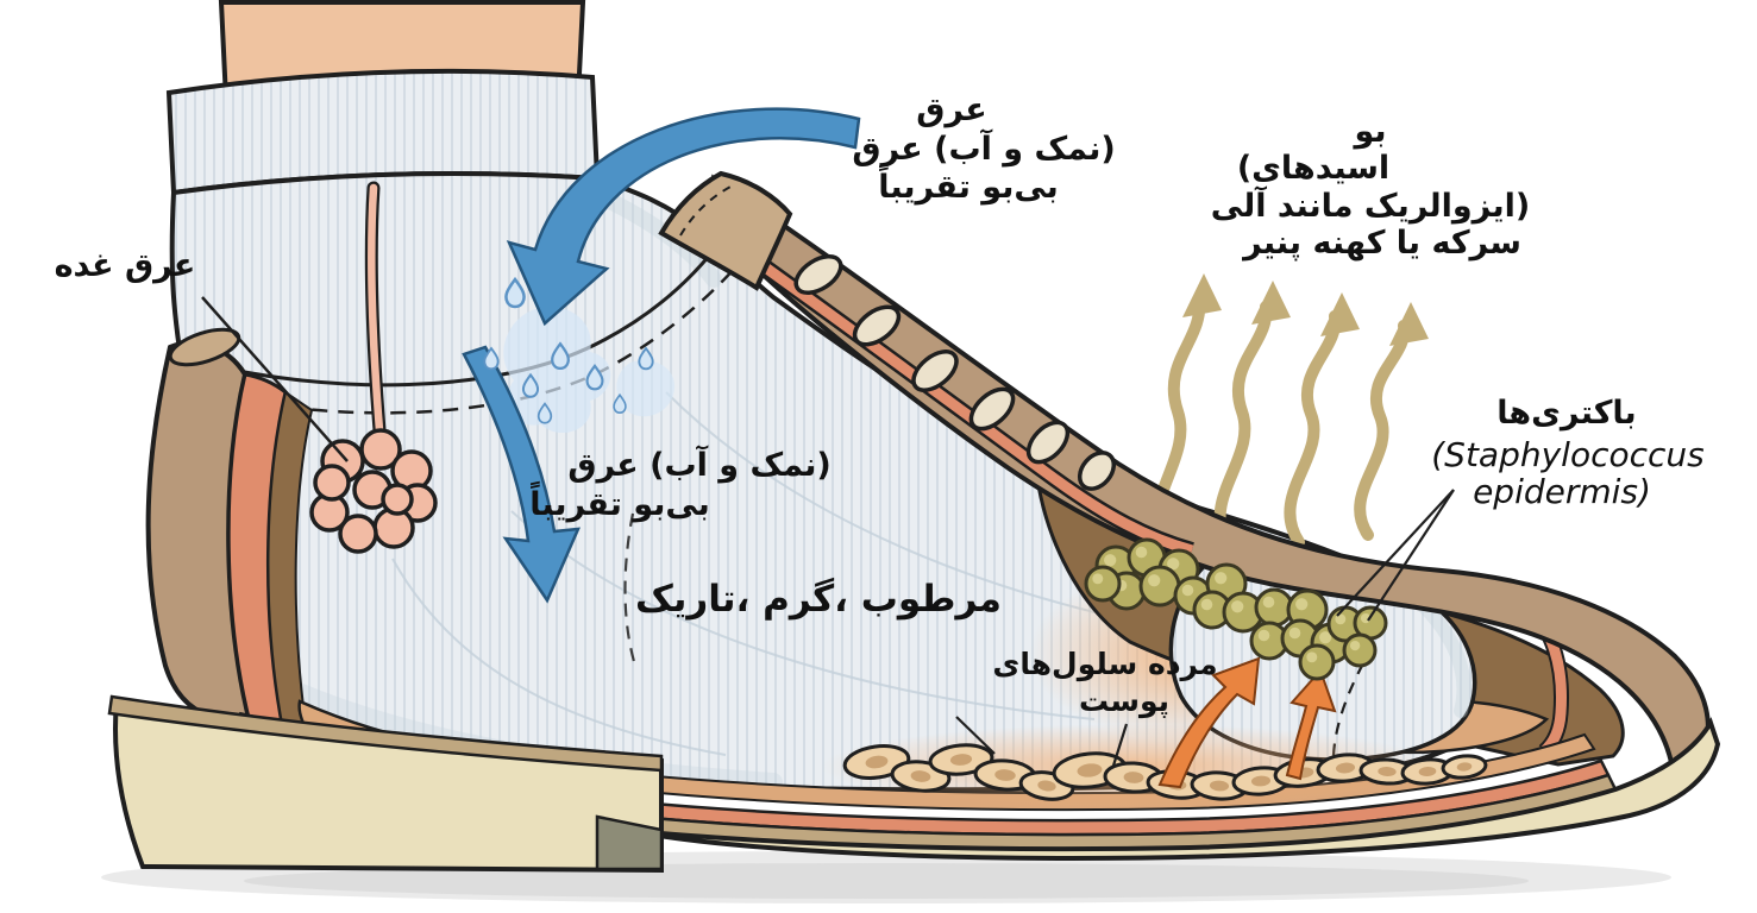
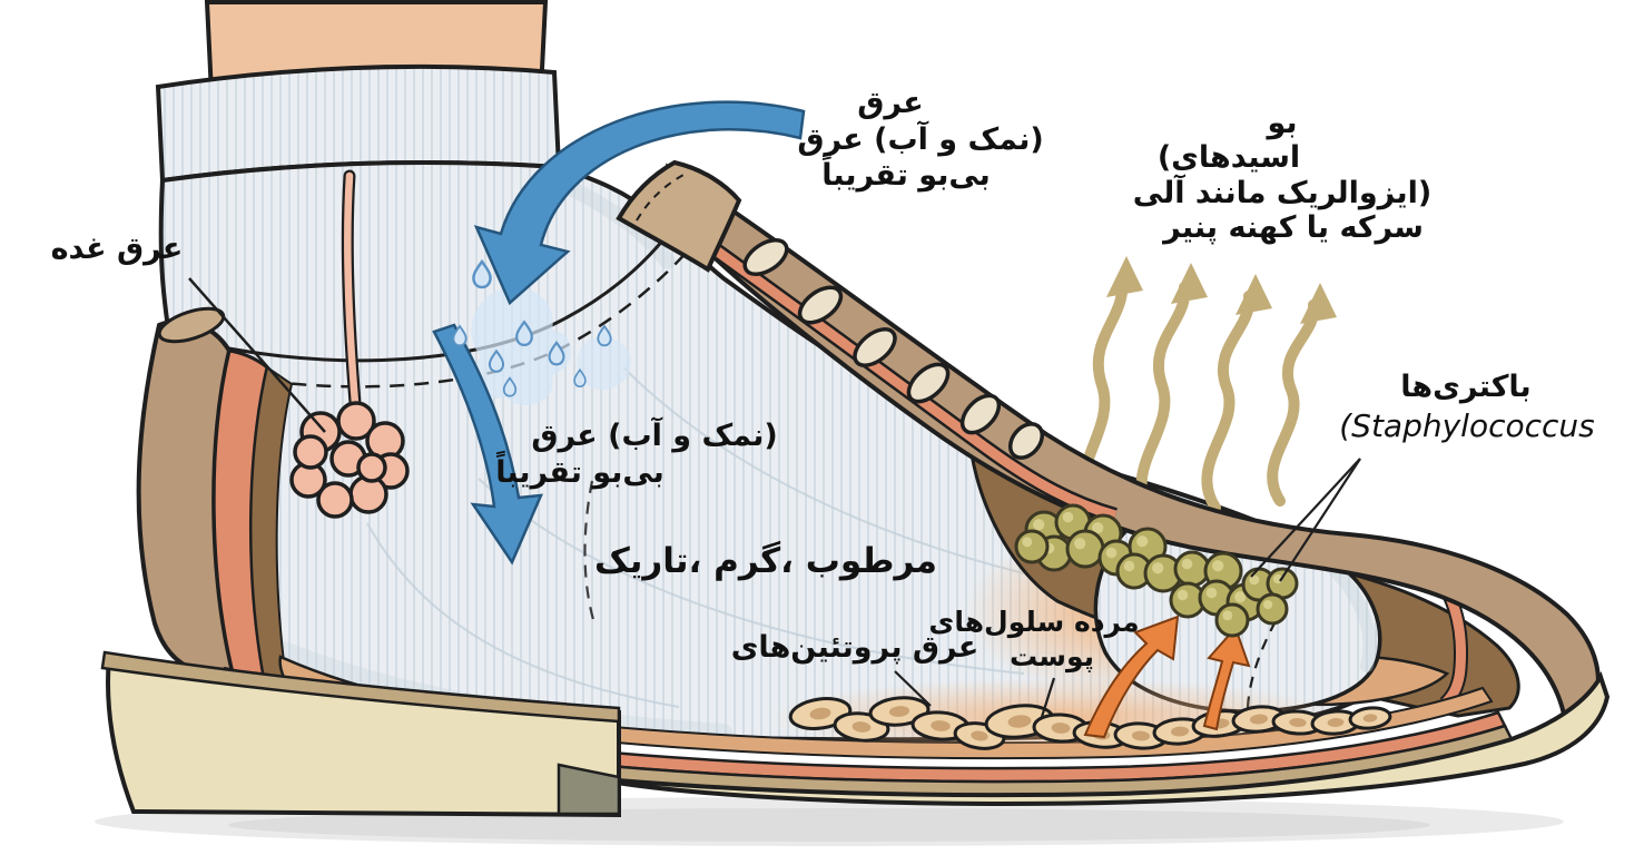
  غده عرق
  عرق
  عرق ( آب و نمک )
  تقریباً بی‌بو
  بو
  ( اسیدهای
  آلی مانند ایزوالریک )
  پنیر کهنه یا سرکه
  باکتری‌ها
  (Staphylococcus
- epidermis)
  عرق ( آب و نمک )
  تقریباً بی‌بو
  تاریک ، گرم ، مرطوب
  سلول‌های مرده
  پوست
+ پروتئین‌های عرق
